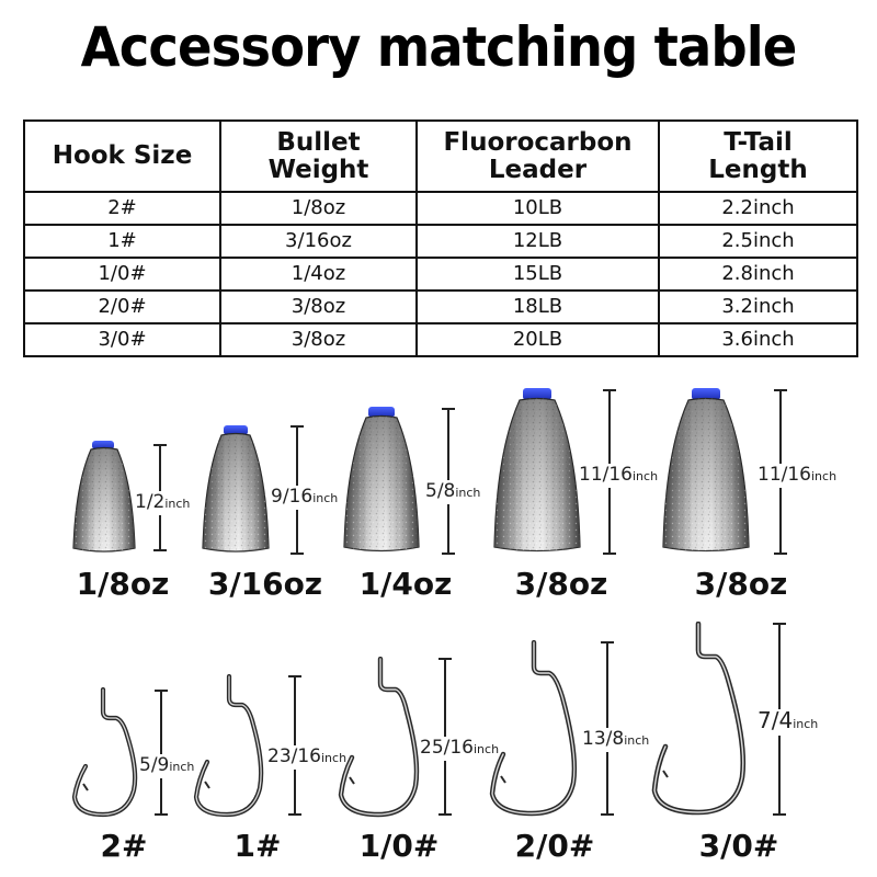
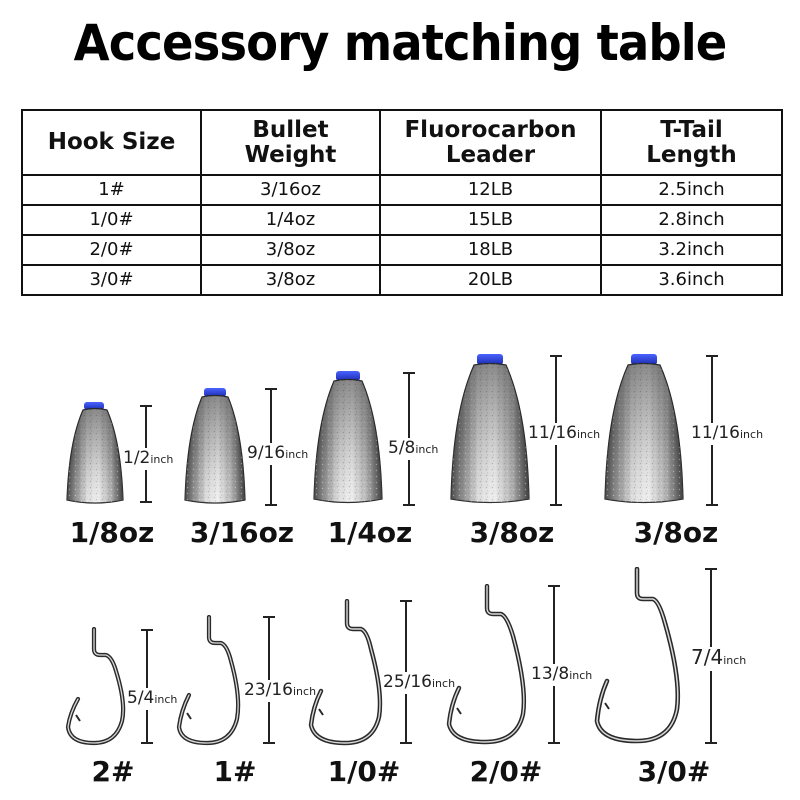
  Accessory matching table
  Hook Size	BulletWeight	FluorocarbonLeader	T-TailLength
- 2#	1/8oz	10LB	2.2inch
  1#	3/16oz	12LB	2.5inch
  1/0#	1/4oz	15LB	2.8inch
  2/0#	3/8oz	18LB	3.2inch
  3/0#	3/8oz	20LB	3.6inch
  1/2inch
  1/8oz
  9/16inch
  3/16oz
  5/8inch
  1/4oz
  11/16inch
  3/8oz
  11/16inch
  3/8oz
- 5/9inch
+ 5/4inch
  2#
  23/16inch
  1#
  25/16inch
  1/0#
  13/8inch
  2/0#
  7/4inch
  3/0#
